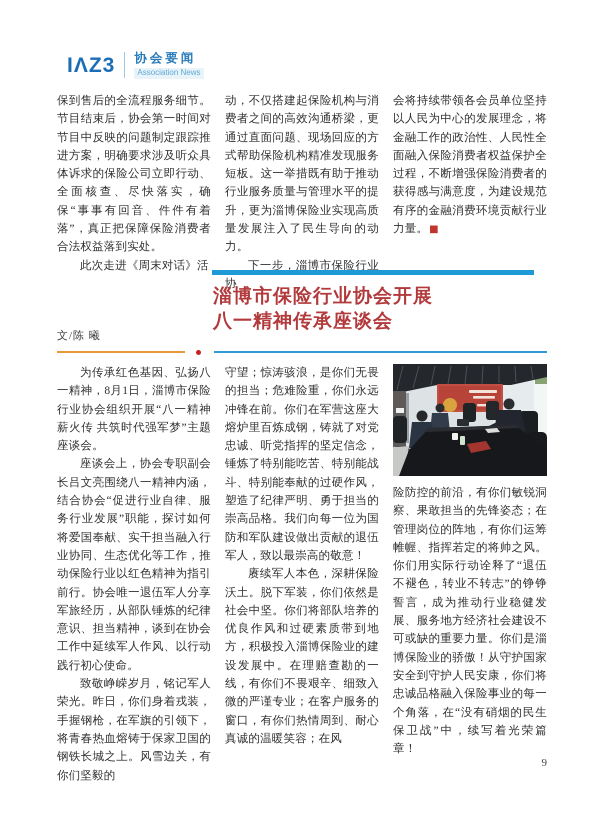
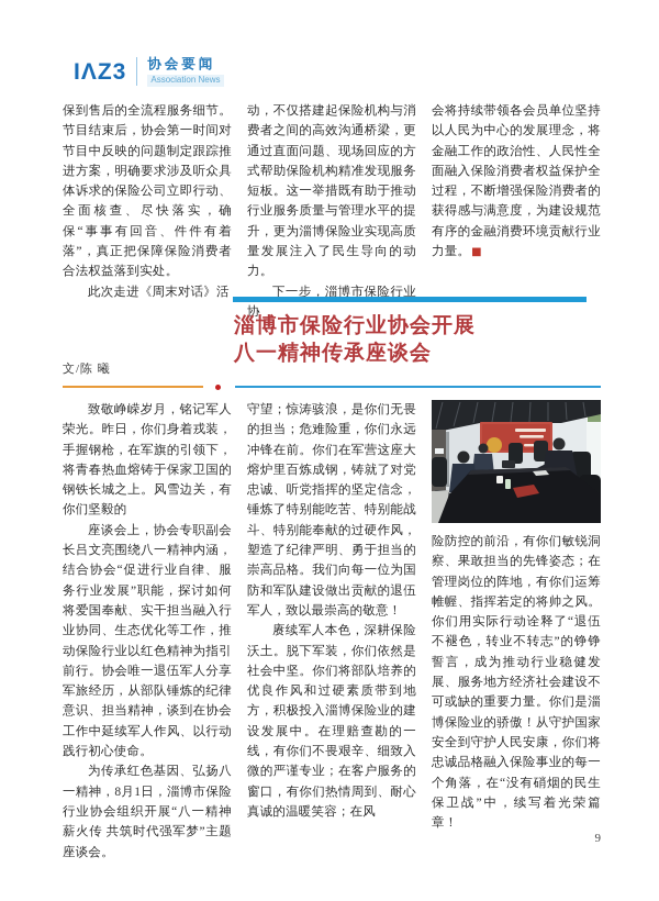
  IΛZ3
  协会要闻
  Association News
  保到售后的全流程服务细节。节目结束后，协会第一时间对节目中反映的问题制定跟踪推进方案，明确要求涉及听众具体诉求的保险公司立即行动、全面核查、尽快落实，确保“事事有回音、件件有着落”，真正把保障保险消费者合法权益落到实处。
  此次走进《周末对话》活
  动，不仅搭建起保险机构与消费者之间的高效沟通桥梁，更通过直面问题、现场回应的方式帮助保险机构精准发现服务短板。这一举措既有助于推动行业服务质量与管理水平的提升，更为淄博保险业实现高质量发展注入了民生导向的动力。
  下一步，淄博市保险行业协
  会将持续带领各会员单位坚持以人民为中心的发展理念，将金融工作的政治性、人民性全面融入保险消费者权益保护全过程，不断增强保险消费者的获得感与满意度，为建设规范有序的金融消费环境贡献行业力量。■
  淄博市保险行业协会开展
  八一精神传承座谈会
  文/陈 曦
- 为传承红色基因、弘扬八一精神，8月1日，淄博市保险行业协会组织开展“八一精神薪火传 共筑时代强军梦”主题座谈会。
+ 致敬峥嵘岁月，铭记军人荣光。昨日，你们身着戎装，手握钢枪，在军旗的引领下，将青春热血熔铸于保家卫国的钢铁长城之上。风雪边关，有你们坚毅的
  座谈会上，协会专职副会长吕文亮围绕八一精神内涵，结合协会“促进行业自律、服务行业发展”职能，探讨如何将爱国奉献、实干担当融入行业协同、生态优化等工作，推动保险行业以红色精神为指引前行。协会唯一退伍军人分享军旅经历，从部队锤炼的纪律意识、担当精神，谈到在协会工作中延续军人作风、以行动践行初心使命。
- 致敬峥嵘岁月，铭记军人荣光。昨日，你们身着戎装，手握钢枪，在军旗的引领下，将青春热血熔铸于保家卫国的钢铁长城之上。风雪边关，有你们坚毅的
+ 为传承红色基因、弘扬八一精神，8月1日，淄博市保险行业协会组织开展“八一精神薪火传 共筑时代强军梦”主题座谈会。
  守望；惊涛骇浪，是你们无畏的担当；危难险重，你们永远冲锋在前。你们在军营这座大熔炉里百炼成钢，铸就了对党忠诚、听党指挥的坚定信念，锤炼了特别能吃苦、特别能战斗、特别能奉献的过硬作风，塑造了纪律严明、勇于担当的崇高品格。我们向每一位为国防和军队建设做出贡献的退伍军人，致以最崇高的敬意！
  赓续军人本色，深耕保险沃土。脱下军装，你们依然是社会中坚。你们将部队培养的优良作风和过硬素质带到地方，积极投入淄博保险业的建设发展中。在理赔查勘的一线，有你们不畏艰辛、细致入微的严谨专业；在客户服务的窗口，有你们热情周到、耐心真诚的温暖笑容；在风
  险防控的前沿，有你们敏锐洞察、果敢担当的先锋姿态；在管理岗位的阵地，有你们运筹帷幄、指挥若定的将帅之风。你们用实际行动诠释了“退伍不褪色，转业不转志”的铮铮誓言，成为推动行业稳健发展、服务地方经济社会建设不可或缺的重要力量。你们是淄博保险业的骄傲！从守护国家安全到守护人民安康，你们将忠诚品格融入保险事业的每一个角落，在“没有硝烟的民生保卫战”中，续写着光荣篇章！
  9
